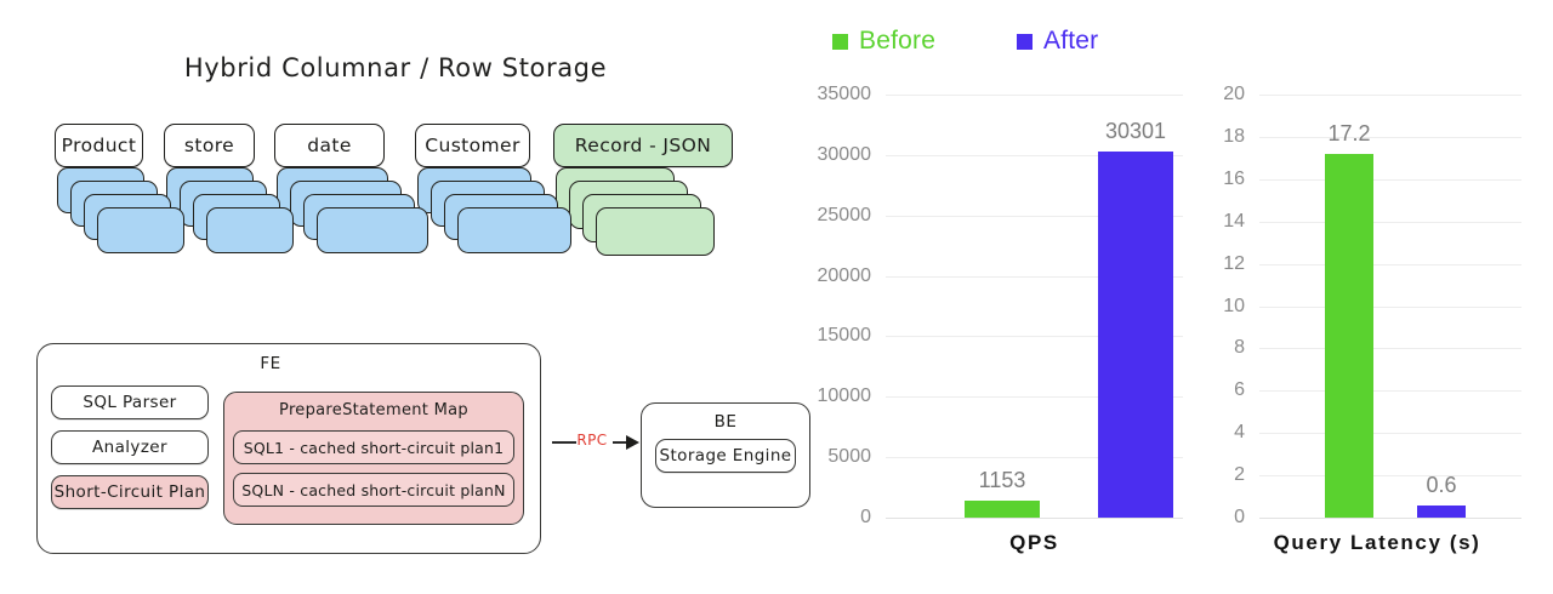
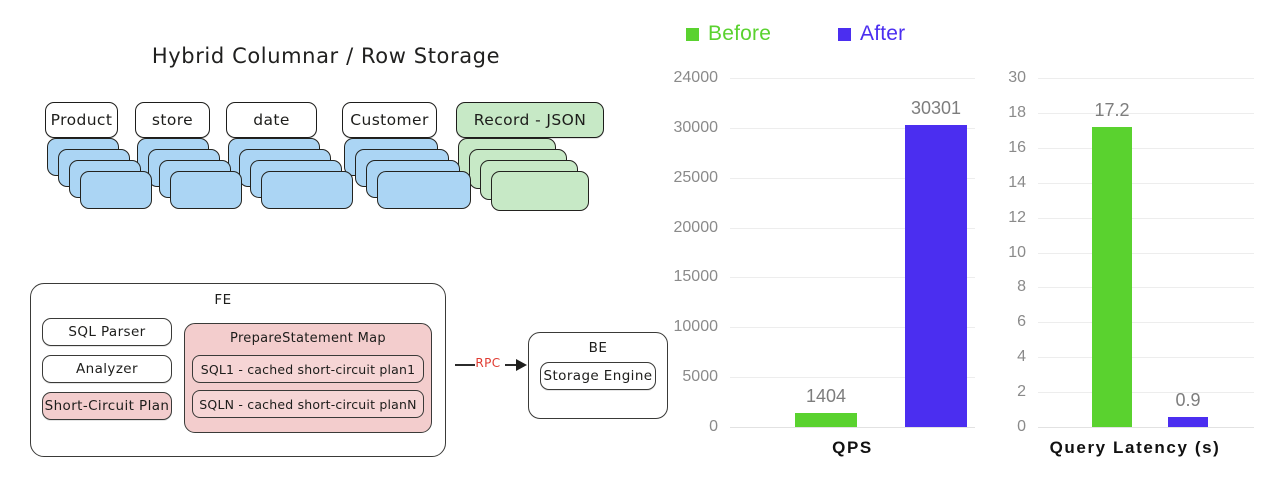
  Hybrid Columnar / Row Storage
  Product
  store
  date
  Customer
  Record - JSON
  FE
  SQL Parser
  Analyzer
  Short-Circuit Plan
  PrepareStatement Map
  SQL1 - cached short-circuit plan1
  SQLN - cached short-circuit planN
  RPC
  BE
  Storage Engine
  Before
  After
  0
  5000
  10000
  15000
  20000
  25000
  30000
- 35000
+ 24000
- 1153
+ 1404
  30301
  QPS
  0
  2
  4
  6
  8
  10
  12
  14
  16
  18
- 20
+ 30
  17.2
- 0.6
+ 0.9
  Query Latency (s)
